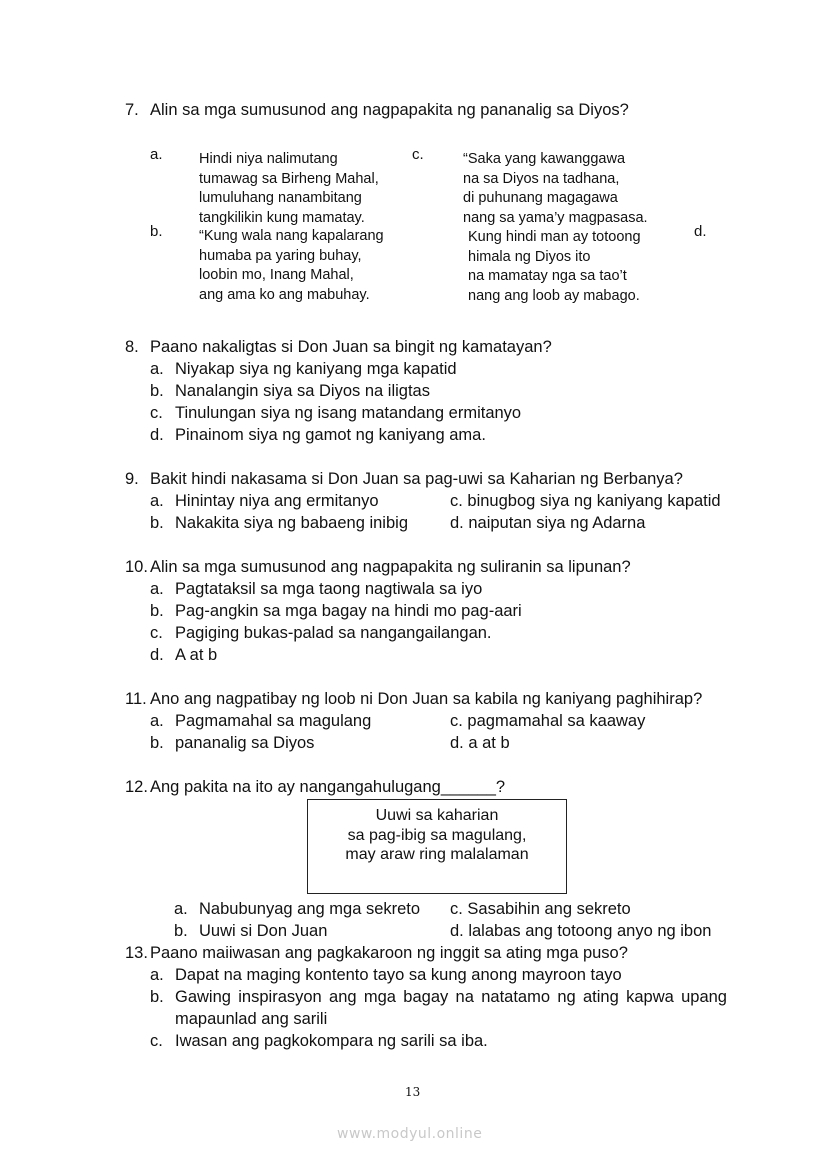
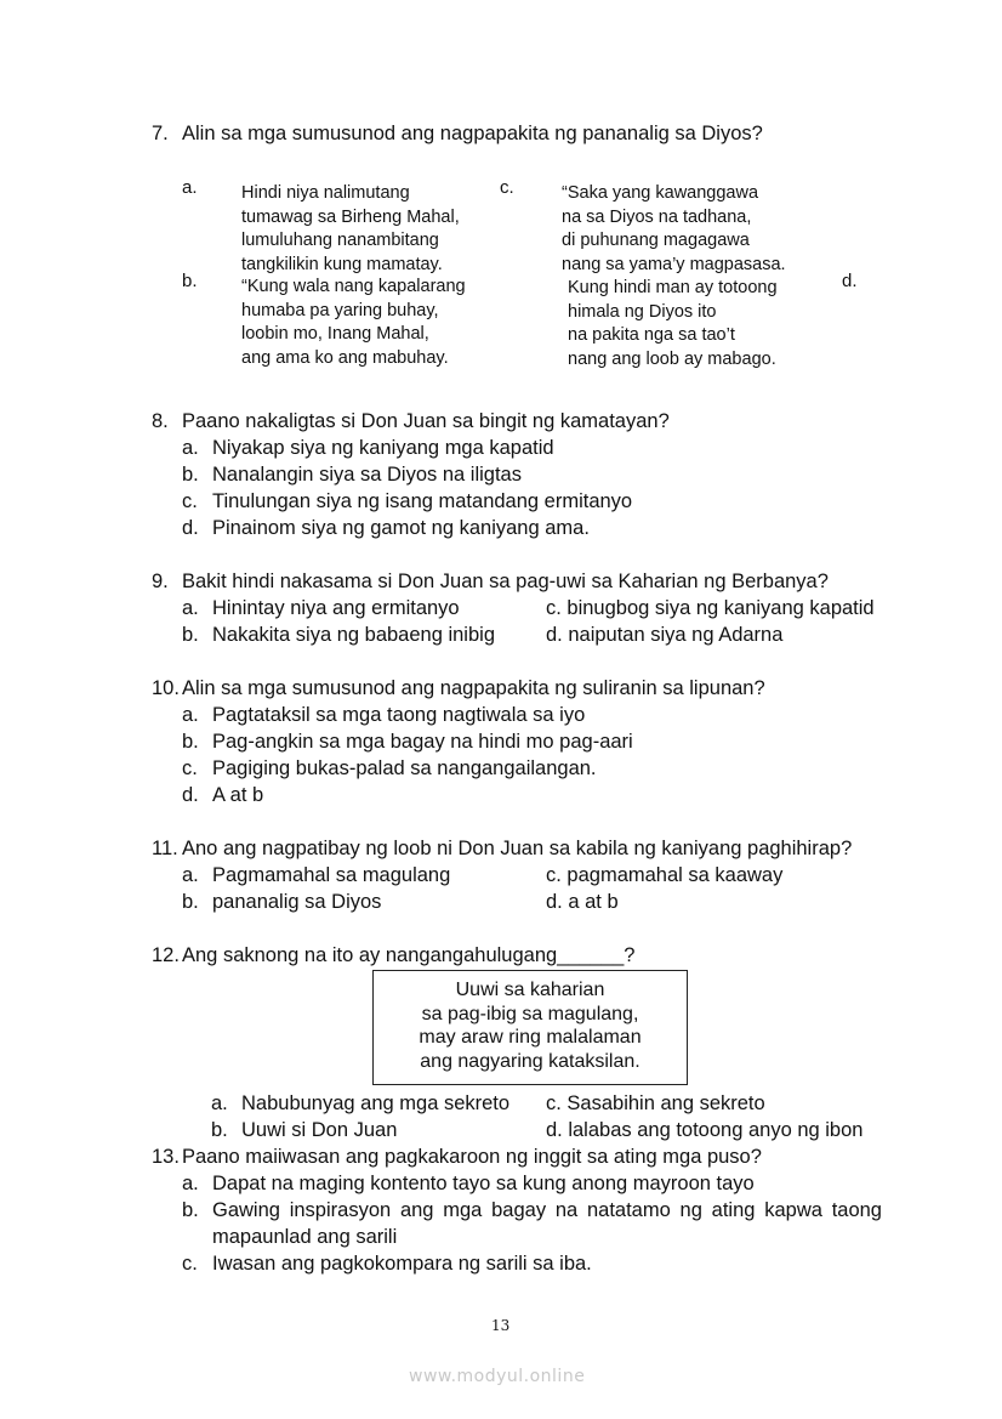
  7.
  Alin sa mga sumusunod ang nagpapakita ng pananalig sa Diyos?
  a.
  Hindi niya nalimutang
  tumawag sa Birheng Mahal,
  lumuluhang nanambitang
  tangkilikin kung mamatay.
  b.
  “Kung wala nang kapalarang
  humaba pa yaring buhay,
  loobin mo, Inang Mahal,
  ang ama ko ang mabuhay.
  c.
  “Saka yang kawanggawa
  na sa Diyos na tadhana,
  di puhunang magagawa
  nang sa yama’y magpasasa.
  d.
  Kung hindi man ay totoong
  himala ng Diyos ito
- na mamatay nga sa tao’t
+ na pakita nga sa tao’t
  nang ang loob ay mabago.
  8.
  Paano nakaligtas si Don Juan sa bingit ng kamatayan?
  a.
  Niyakap siya ng kaniyang mga kapatid
  b.
  Nanalangin siya sa Diyos na iligtas
  c.
  Tinulungan siya ng isang matandang ermitanyo
  d.
  Pinainom siya ng gamot ng kaniyang ama.
  9.
  Bakit hindi nakasama si Don Juan sa pag-uwi sa Kaharian ng Berbanya?
  a.
  Hinintay niya ang ermitanyo
  b.
  Nakakita siya ng babaeng inibig
  c. binugbog siya ng kaniyang kapatid
  d. naiputan siya ng Adarna
  10.
  Alin sa mga sumusunod ang nagpapakita ng suliranin sa lipunan?
  a.
  Pagtataksil sa mga taong nagtiwala sa iyo
  b.
  Pag-angkin sa mga bagay na hindi mo pag-aari
  c.
  Pagiging bukas-palad sa nangangailangan.
  d.
  A at b
  11.
  Ano ang nagpatibay ng loob ni Don Juan sa kabila ng kaniyang paghihirap?
  a.
  Pagmamahal sa magulang
  b.
  pananalig sa Diyos
  c. pagmamahal sa kaaway
  d. a at b
  12.
- Ang pakita na ito ay nangangahulugang______?
+ Ang saknong na ito ay nangangahulugang______?
  Uuwi sa kaharian
  sa pag-ibig sa magulang,
  may araw ring malalaman
+ ang nagyaring kataksilan.
  a.
  Nabubunyag ang mga sekreto
  b.
  Uuwi si Don Juan
  c. Sasabihin ang sekreto
  d. lalabas ang totoong anyo ng ibon
  13.
  Paano maiiwasan ang pagkakaroon ng inggit sa ating mga puso?
  a.
  Dapat na maging kontento tayo sa kung anong mayroon tayo
  b.
- Gawing inspirasyon ang mga bagay na natatamo ng ating kapwa upang
+ Gawing inspirasyon ang mga bagay na natatamo ng ating kapwa taong
  mapaunlad ang sarili
  c.
  Iwasan ang pagkokompara ng sarili sa iba.
  13
  www.modyul.online
